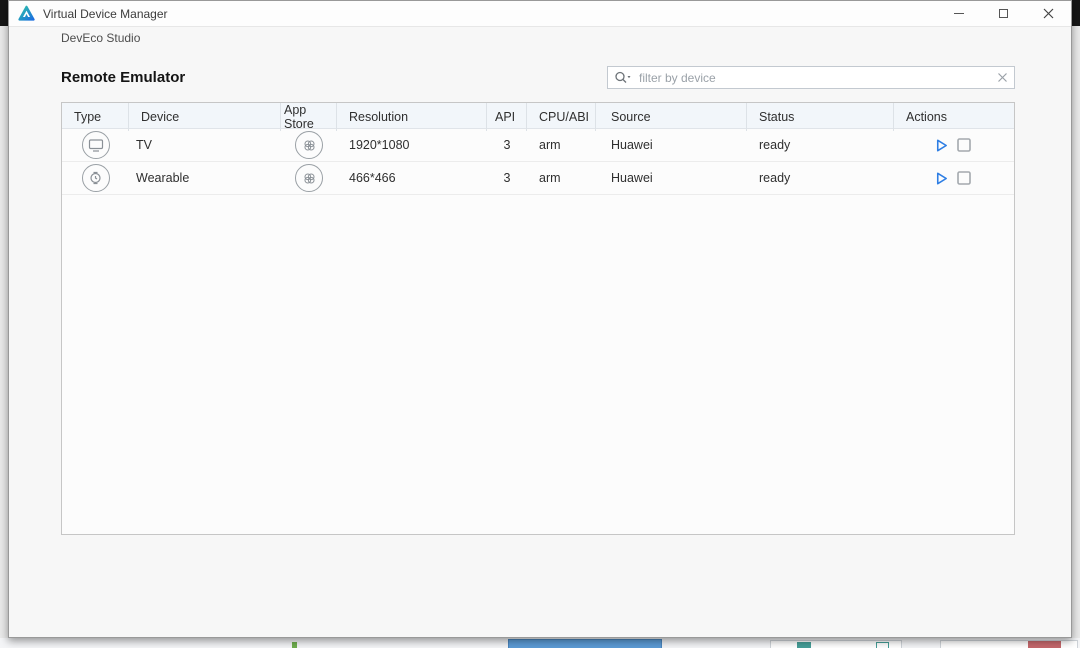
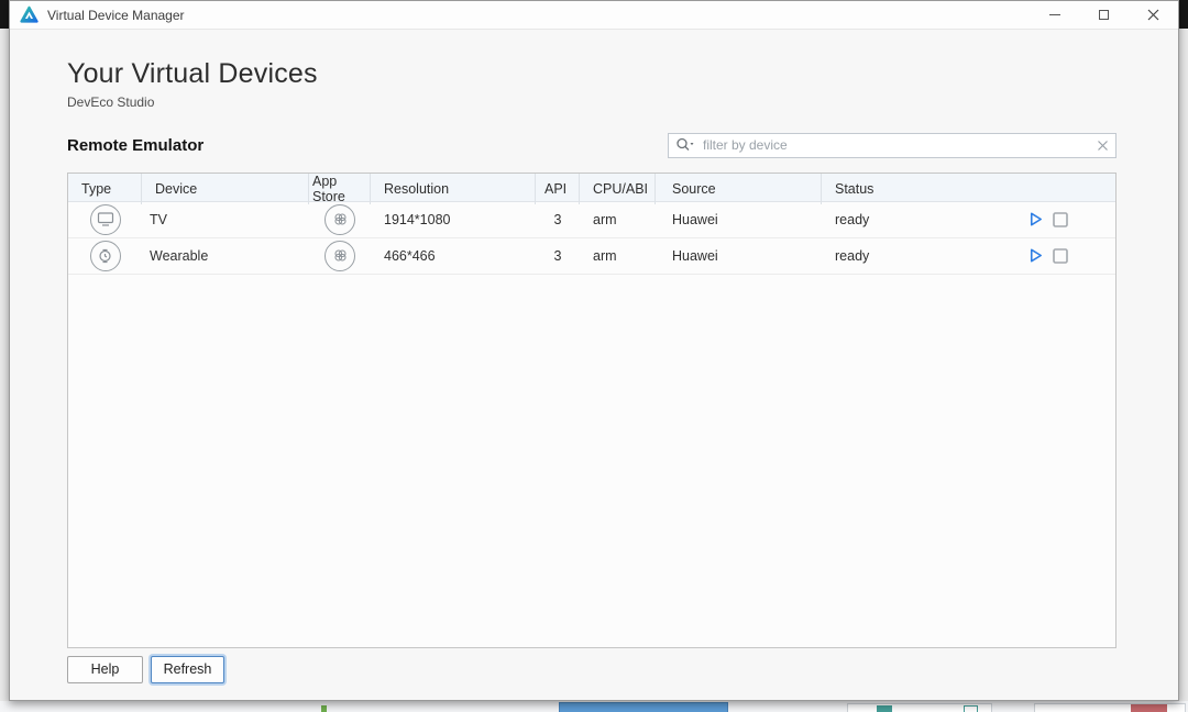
  Virtual Device Manager
+ Your Virtual Devices
  DevEco Studio
  Remote Emulator
  filter by device
  Type
  Device
  App Store
  Resolution
  API
  CPU/ABI
  Source
  Status
- Actions
  TV
- 1920*1080
+ 1914*1080
  3
  arm
  Huawei
  ready
  Wearable
  466*466
  3
  arm
  Huawei
  ready
+ Help
+ Refresh
